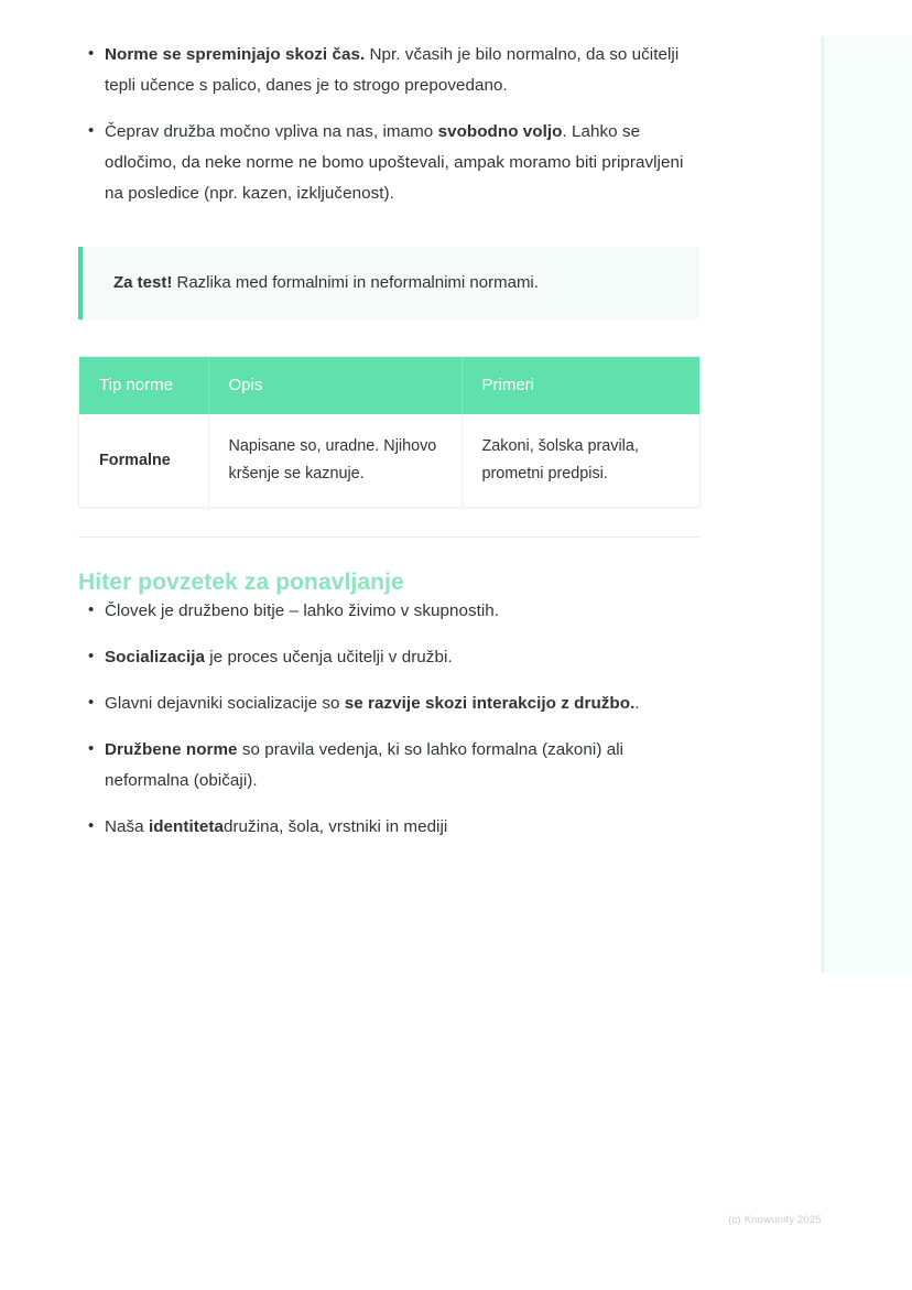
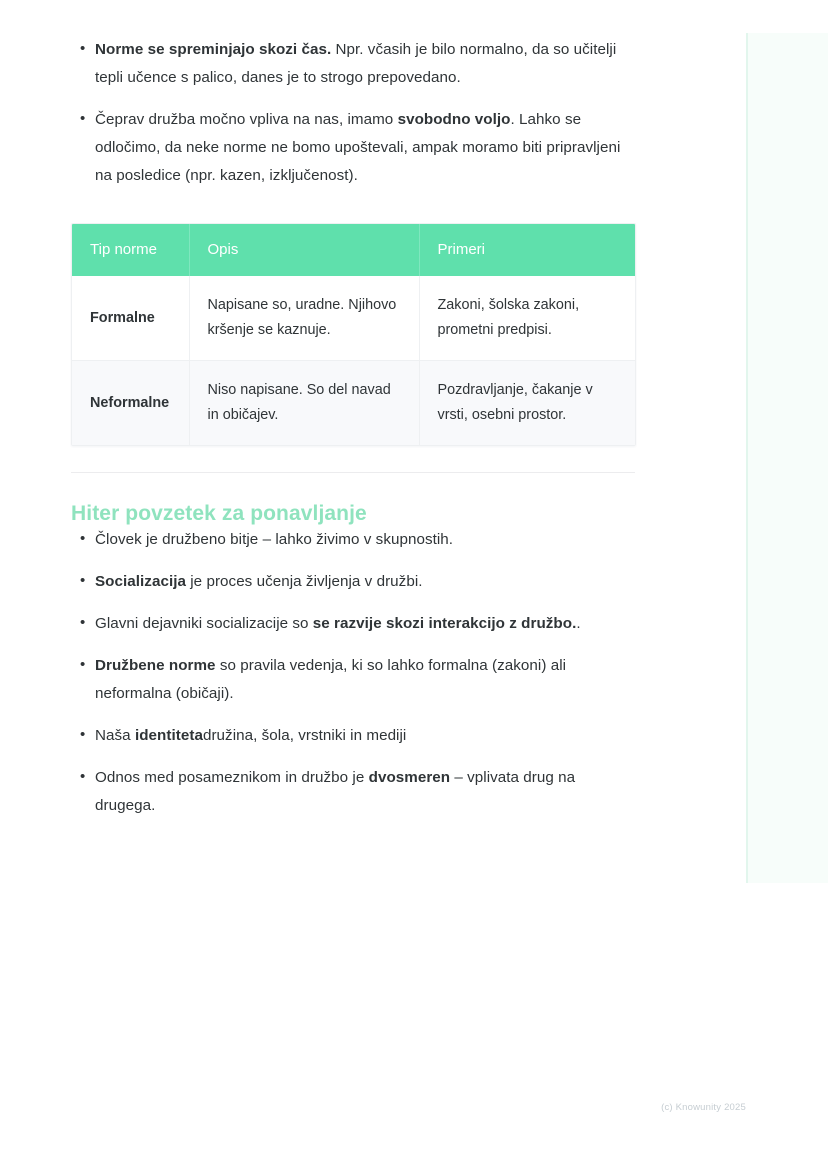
  Norme se spreminjajo skozi čas. Npr. včasih je bilo normalno, da so učitelji tepli učence s palico, danes je to strogo prepovedano.
  Čeprav družba močno vpliva na nas, imamo svobodno voljo. Lahko se odločimo, da neke norme ne bomo upoštevali, ampak moramo biti pripravljeni na posledice (npr. kazen, izključenost).
- Za test! Razlika med formalnimi in neformalnimi normami.
  Tip norme	Opis	Primeri
- Formalne	Napisane so, uradne. Njihovo kršenje se kaznuje.	Zakoni, šolska pravila, prometni predpisi.
+ Formalne	Napisane so, uradne. Njihovo kršenje se kaznuje.	Zakoni, šolska zakoni, prometni predpisi.
+ Neformalne	Niso napisane. So del navad in običajev.	Pozdravljanje, čakanje v vrsti, osebni prostor.
  Hiter povzetek za ponavljanje
  Človek je družbeno bitje – lahko živimo v skupnostih.
- Socializacija je proces učenja učitelji v družbi.
+ Socializacija je proces učenja življenja v družbi.
  Glavni dejavniki socializacije so se razvije skozi interakcijo z družbo..
  Družbene norme so pravila vedenja, ki so lahko formalna (zakoni) ali neformalna (običaji).
  Naša identitetadružina, šola, vrstniki in mediji
+ Odnos med posameznikom in družbo je dvosmeren – vplivata drug na drugega.
  (c) Knowunity 2025
